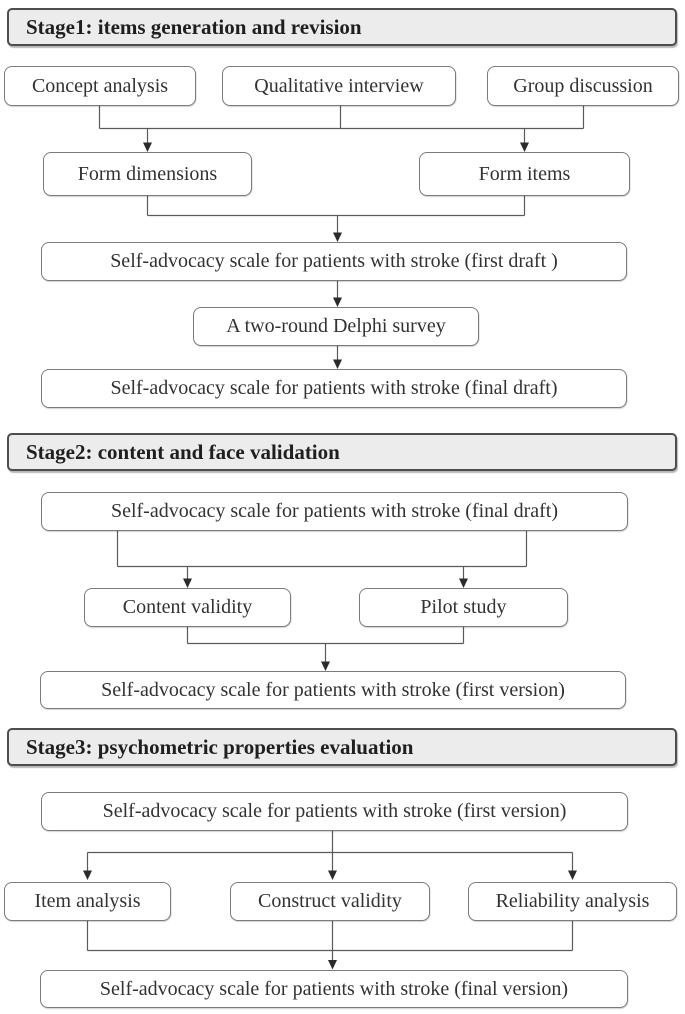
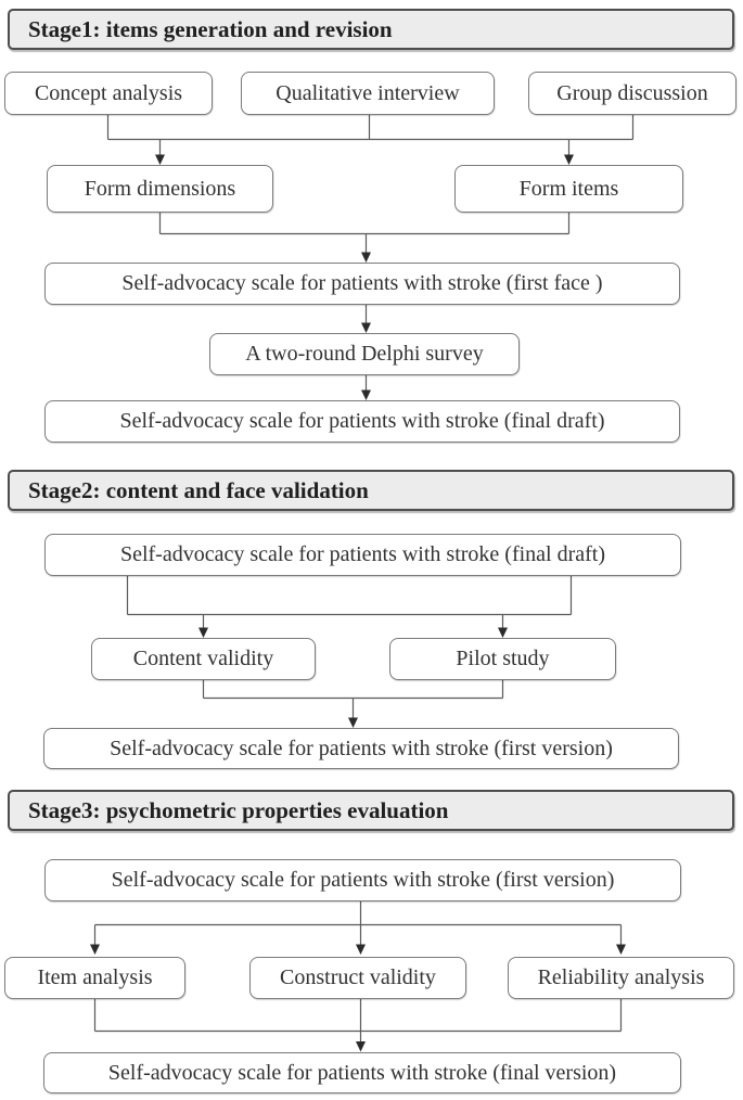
  Stage1: items generation and revision
  Concept analysis
  Qualitative interview
  Group discussion
  Form dimensions
  Form items
- Self-advocacy scale for patients with stroke (first draft )
+ Self-advocacy scale for patients with stroke (first face )
  A two-round Delphi survey
  Self-advocacy scale for patients with stroke (final draft)
  Stage2: content and face validation
  Self-advocacy scale for patients with stroke (final draft)
  Content validity
  Pilot study
  Self-advocacy scale for patients with stroke (first version)
  Stage3: psychometric properties evaluation
  Self-advocacy scale for patients with stroke (first version)
  Item analysis
  Construct validity
  Reliability analysis
  Self-advocacy scale for patients with stroke (final version)
